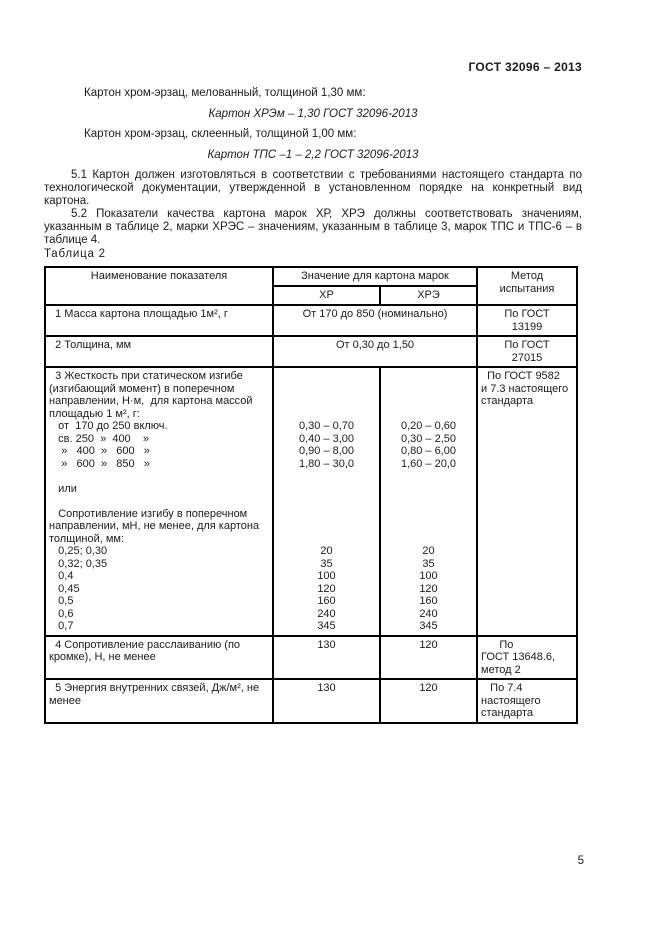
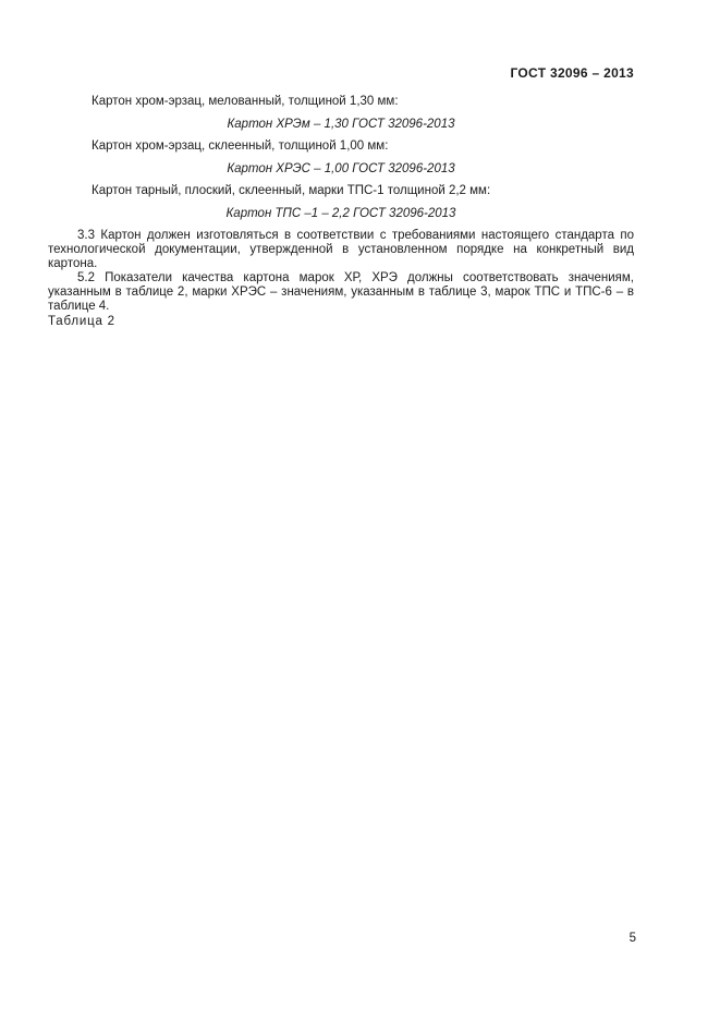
  ГОСТ 32096 – 2013
  Картон хром-эрзац, мелованный, толщиной 1,30 мм:
  Картон ХРЭм – 1,30 ГОСТ 32096-2013
  Картон хром-эрзац, склеенный, толщиной 1,00 мм:
+ Картон ХРЭС – 1,00 ГОСТ 32096-2013
+ Картон тарный, плоский, склеенный, марки ТПС-1 толщиной 2,2 мм:
  Картон ТПС –1 – 2,2 ГОСТ 32096-2013
- 5.1 Картон должен изготовляться в соответствии с требованиями настоящего стандарта по технологической документации, утвержденной в установленном порядке на конкретный вид картона.
+ 3.3 Картон должен изготовляться в соответствии с требованиями настоящего стандарта по технологической документации, утвержденной в установленном порядке на конкретный вид картона.
  5.2 Показатели качества картона марок ХР, ХРЭ должны соответствовать значениям, указанным в таблице 2, марки ХРЭС – значениям, указанным в таблице 3, марок ТПС и ТПС-6 – в таблице 4.
  Таблица 2
- Наименование показателя	Значение для картона марок	Метод испытания
- ХР	ХРЭ
- 1 Масса картона площадью 1м², г	От 170 до 850 (номинально)	По ГОСТ 13199
- 2 Толщина, мм	От 0,30 до 1,50	По ГОСТ 27015
- 3 Жесткость при статическом изгибе (изгибающий момент) в поперечном направлении, Н·м, для картона массой площадью 1 м², г: от 170 до 250 включ. св. 250 » 400 » » 400 » 600 » » 600 » 850 » или Сопротивление изгибу в поперечном направлении, мН, не менее, для картона толщиной, мм: 0,25; 0,30 0,32; 0,35 0,4 0,45 0,5 0,6 0,7	0,30 – 0,70 0,40 – 3,00 0,90 – 8,00 1,80 – 30,0 20 35 100 120 160 240 345	0,20 – 0,60 0,30 – 2,50 0,80 – 6,00 1,60 – 20,0 20 35 100 120 160 240 345	По ГОСТ 9582 и 7.3 настоящего стандарта
- 4 Сопротивление расслаиванию (по кромке), Н, не менее	130	120	По ГОСТ 13648.6, метод 2
- 5 Энергия внутренних связей, Дж/м², не менее	130	120	По 7.4 настоящего стандарта
  5
